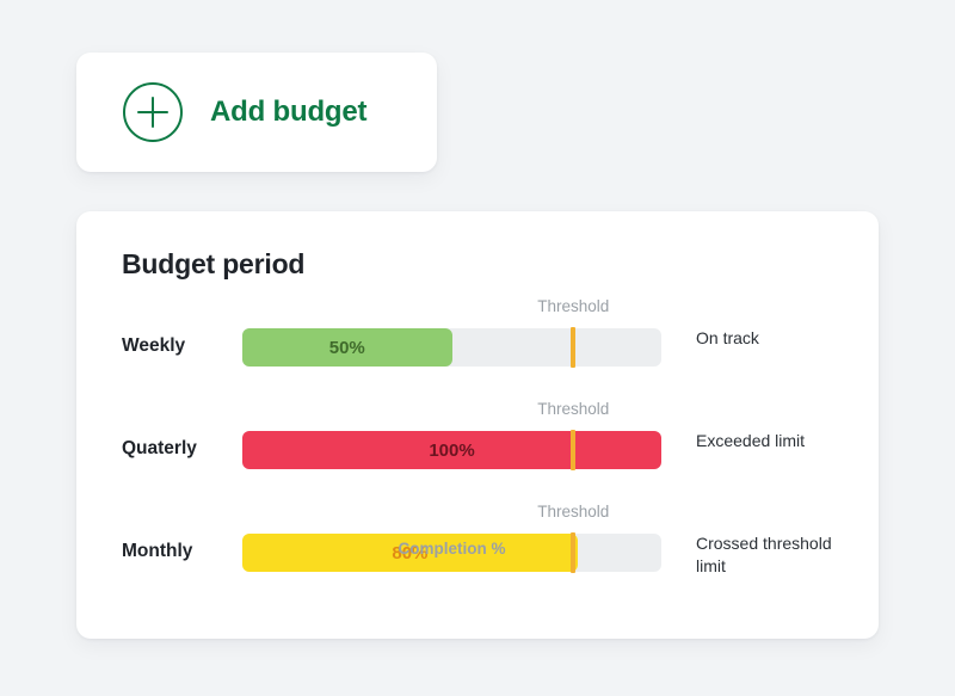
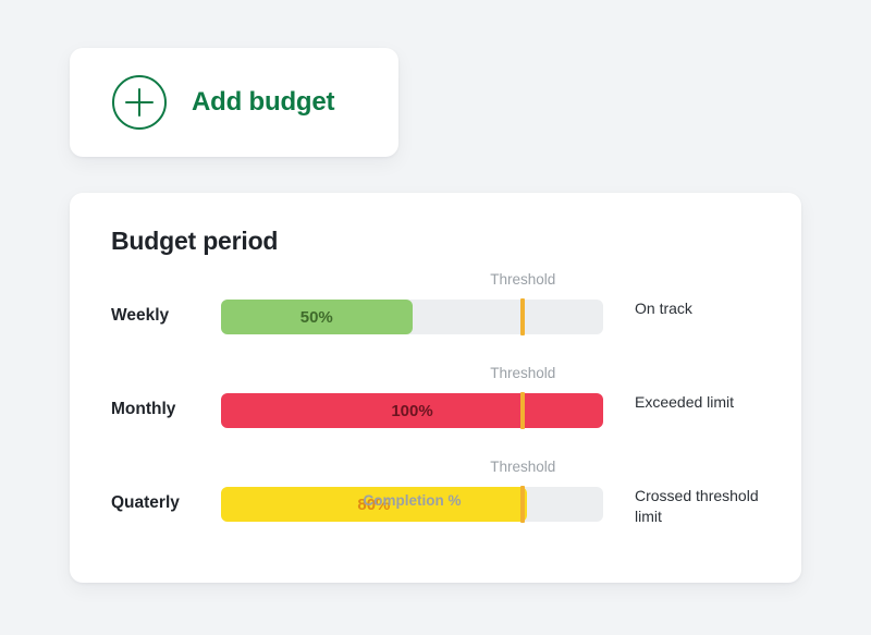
  Add budget
  Budget period
  Weekly
  Threshold
  50%
  On track
- Quaterly
+ Monthly
  Threshold
  100%
  Exceeded limit
- Monthly
+ Quaterly
  Threshold
  80%
  Crossed threshold limit
  Completion %
